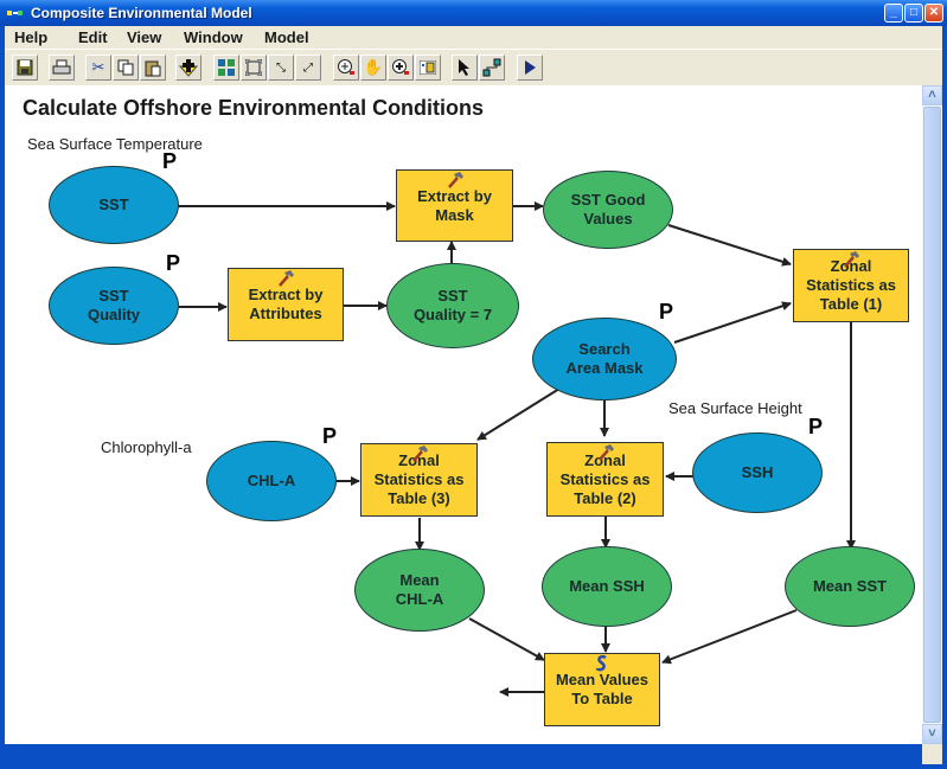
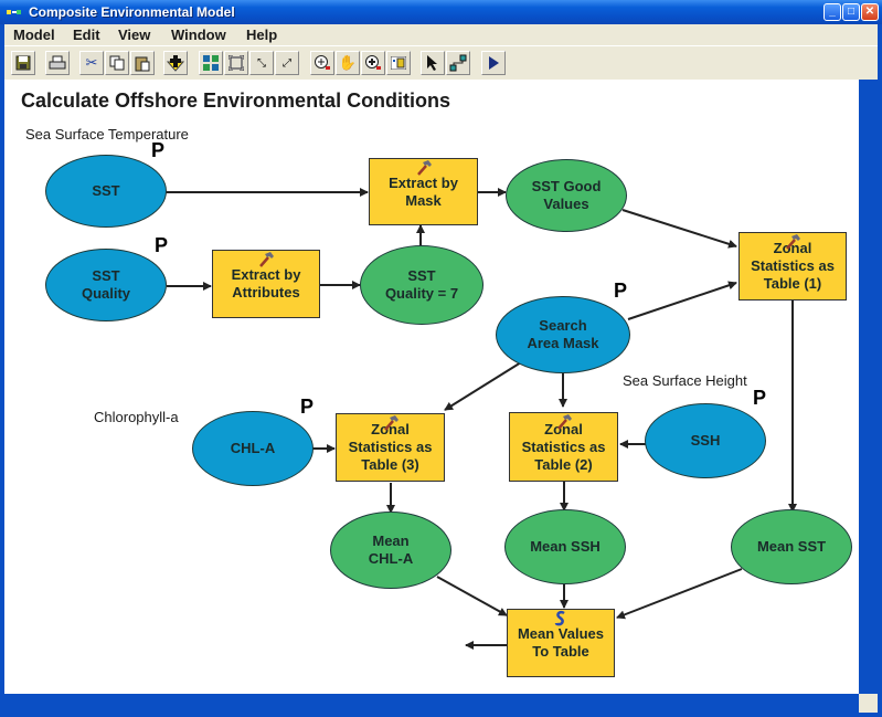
  Composite Environmental Model
  _
  □
  ✕
- Help
+ Model
  Edit
  View
  Window
- Model
+ Help
  ✂
  ⤡
  ⤢
  ✋
  Calculate Offshore Environmental Conditions
  Sea Surface Temperature
  Chlorophyll-a
  Sea Surface Height
  P
  P
  P
  P
  P
  SST
  SST
  Quality
  Search
  Area Mask
  CHL-A
  SSH
  SST
  Quality = 7
  SST Good
  Values
  Mean
  CHL-A
  Mean SSH
  Mean SST
  Extract by
  Mask
  Extract by
  Attributes
  Znal
  Statistics as
  Table (1)
  Znal
  Statistics as
  Table (3)
  Zonal
  Statistics as
  Table (2)
  Mean Values
  To Table
- ˄
- ˅
